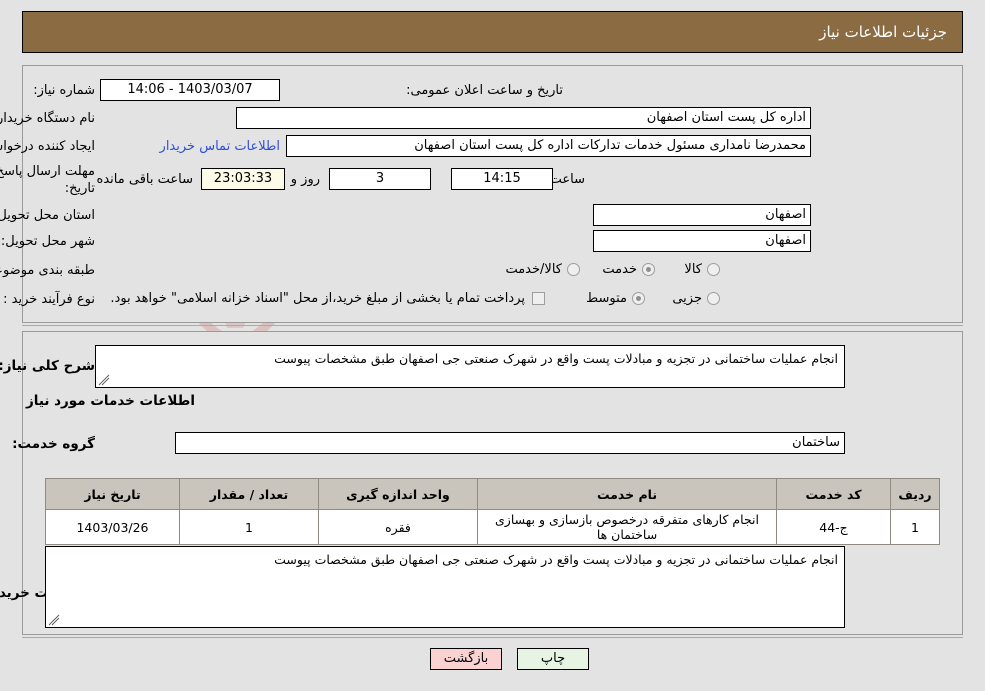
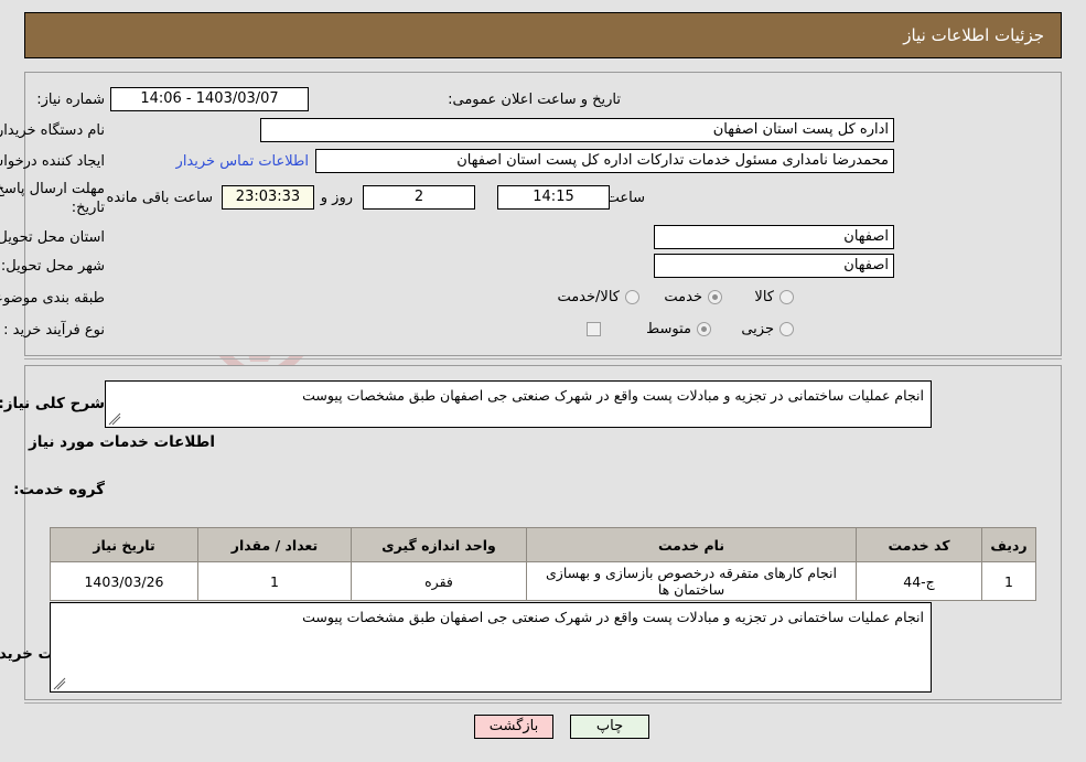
  جزئیات اطلاعات نیاز
  شماره نیاز:
  تاریخ و ساعت اعلان عمومی:
  1403/03/07 - 14:06
  نام دستگاه خریدار
  اداره کل پست استان اصفهان
  ایجاد کننده درخوا
  محمدرضا نامداری مسئول خدمات تدارکات اداره کل پست استان اصفهان
  اطلاعات تماس خریدار
  مهلت ارسال پاس
  تاریخ:
  ساعت
  14:15
- 3
+ 2
  روز و
  23:03:33
  ساعت باقی مانده
  استان محل تحویل
  اصفهان
  شهر محل تحویل:
  اصفهان
  طبقه بندی موضو
  کالا
  خدمت
  کالا/خدمت
  نوع فرآیند خرید :
  جزیی
  متوسط
- پرداخت تمام یا بخشی از مبلغ خرید،از محل "اسناد خزانه اسلامی" خواهد بود.
  شرح کلی نیاز:
  انجام عملیات ساختمانی در تجزیه و مبادلات پست واقع در شهرک صنعتی جی اصفهان طبق مشخصات پیوست
  اطلاعات خدمات مورد نیاز
  گروه خدمت:
- ساختمان
  ردیف	کد خدمت	نام خدمت	واحد اندازه گیری	تعداد / مقدار	تاریخ نیاز
  1	ج-44	انجام کارهای متفرقه درخصوص بازسازی و بهسازی ساختمان ها	فقره	1	1403/03/26
  انجام عملیات ساختمانی در تجزیه و مبادلات پست واقع در شهرک صنعتی جی اصفهان طبق مشخصات پیوست
  چاپ
  بازگشت
